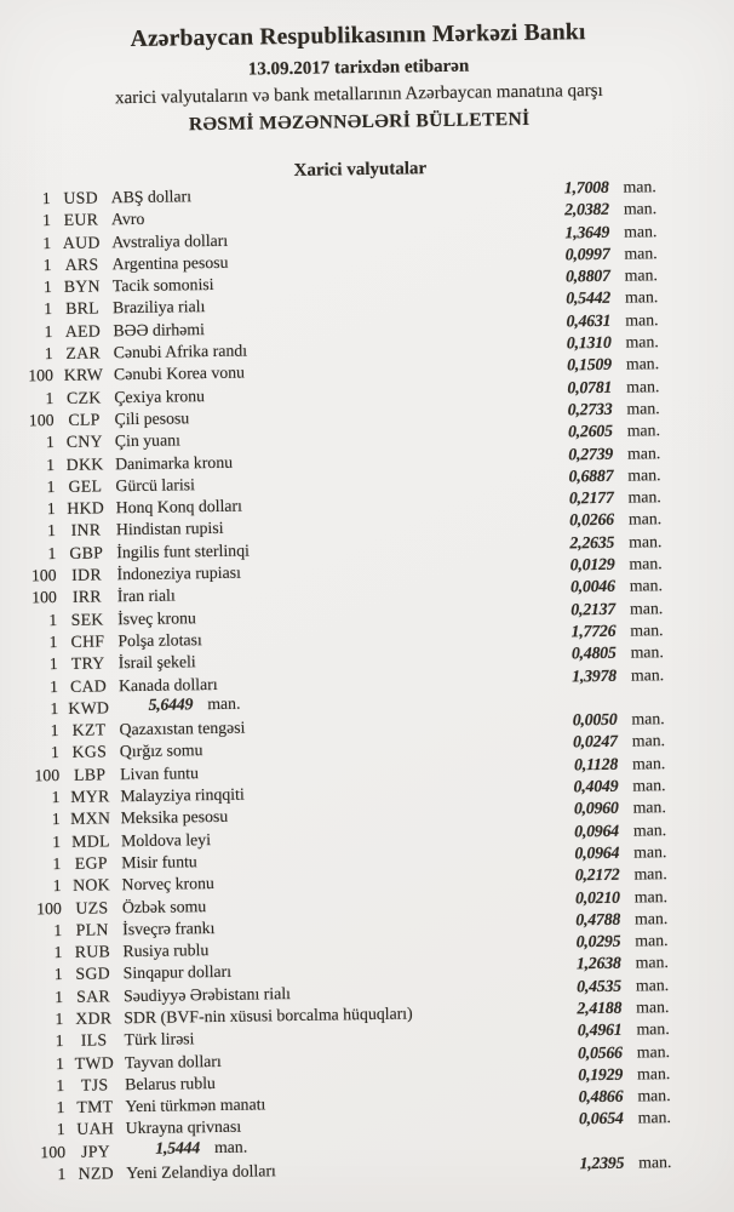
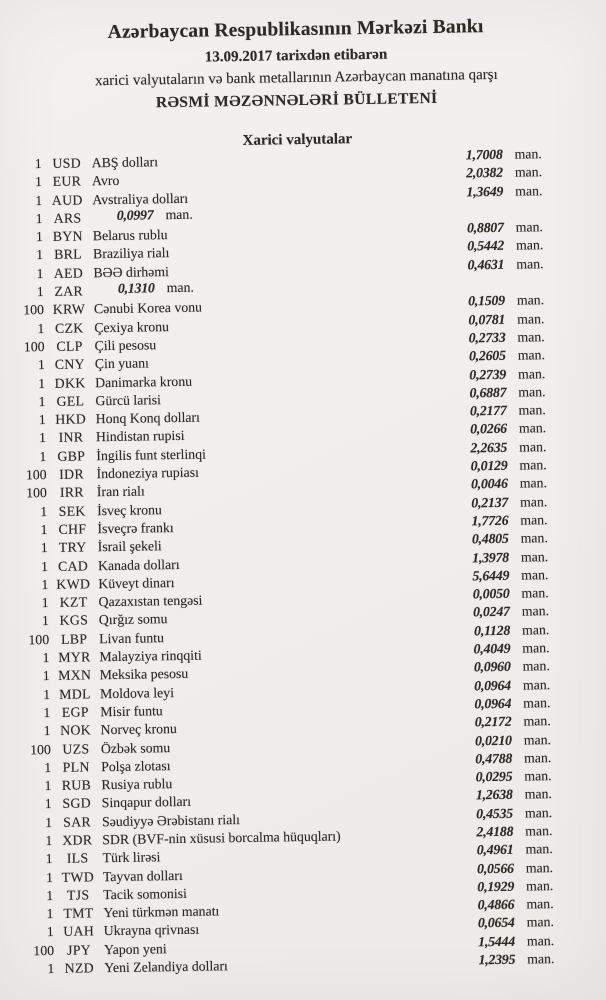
  Azərbaycan Respublikasının Mərkəzi Bankı
  13.09.2017 tarixdən etibarən
  xarici valyutaların və bank metallarının Azərbaycan manatına qarşı
  RƏSMİ MƏZƏNNƏLƏRİ BÜLLETENİ
  Xarici valyutalar
  1
  USD
  ABŞ dolları
  1,7008
  man.
  1
  EUR
  Avro
  2,0382
  man.
  1
  AUD
  Avstraliya dolları
  1,3649
  man.
  1
  ARS
- Argentina pesosu
  0,0997
  man.
  1
  BYN
- Tacik somonisi
+ Belarus rublu
  0,8807
  man.
  1
  BRL
  Braziliya rialı
  0,5442
  man.
  1
  AED
  BƏƏ dirhəmi
  0,4631
  man.
  1
  ZAR
- Cənubi Afrika randı
  0,1310
  man.
  100
  KRW
  Cənubi Korea vonu
  0,1509
  man.
  1
  CZK
  Çexiya kronu
  0,0781
  man.
  100
  CLP
  Çili pesosu
  0,2733
  man.
  1
  CNY
  Çin yuanı
  0,2605
  man.
  1
  DKK
  Danimarka kronu
  0,2739
  man.
  1
  GEL
  Gürcü larisi
  0,6887
  man.
  1
  HKD
  Honq Konq dolları
  0,2177
  man.
  1
  INR
  Hindistan rupisi
  0,0266
  man.
  1
  GBP
  İngilis funt sterlinqi
  2,2635
  man.
  100
  IDR
  İndoneziya rupiası
  0,0129
  man.
  100
  IRR
  İran rialı
  0,0046
  man.
  1
  SEK
  İsveç kronu
  0,2137
  man.
  1
  CHF
- Polşa zlotası
+ İsveçrə frankı
  1,7726
  man.
  1
  TRY
  İsrail şekeli
  0,4805
  man.
  1
  CAD
  Kanada dolları
  1,3978
  man.
  1
  KWD
+ Küveyt dinarı
  5,6449
  man.
  1
  KZT
  Qazaxıstan tengəsi
  0,0050
  man.
  1
  KGS
  Qırğız somu
  0,0247
  man.
  100
  LBP
  Livan funtu
  0,1128
  man.
  1
  MYR
  Malayziya rinqqiti
  0,4049
  man.
  1
  MXN
  Meksika pesosu
  0,0960
  man.
  1
  MDL
  Moldova leyi
  0,0964
  man.
  1
  EGP
  Misir funtu
  0,0964
  man.
  1
  NOK
  Norveç kronu
  0,2172
  man.
  100
  UZS
  Özbək somu
  0,0210
  man.
  1
  PLN
- İsveçrə frankı
+ Polşa zlotası
  0,4788
  man.
  1
  RUB
  Rusiya rublu
  0,0295
  man.
  1
  SGD
  Sinqapur dolları
  1,2638
  man.
  1
  SAR
  Səudiyyə Ərəbistanı rialı
  0,4535
  man.
  1
  XDR
  SDR (BVF-nin xüsusi borcalma hüquqları)
  2,4188
  man.
  1
  ILS
  Türk lirəsi
  0,4961
  man.
  1
  TWD
  Tayvan dolları
  0,0566
  man.
  1
  TJS
- Belarus rublu
+ Tacik somonisi
  0,1929
  man.
  1
  TMT
  Yeni türkmən manatı
  0,4866
  man.
  1
  UAH
  Ukrayna qrivnası
  0,0654
  man.
  100
  JPY
+ Yapon yeni
  1,5444
  man.
  1
  NZD
  Yeni Zelandiya dolları
  1,2395
  man.
